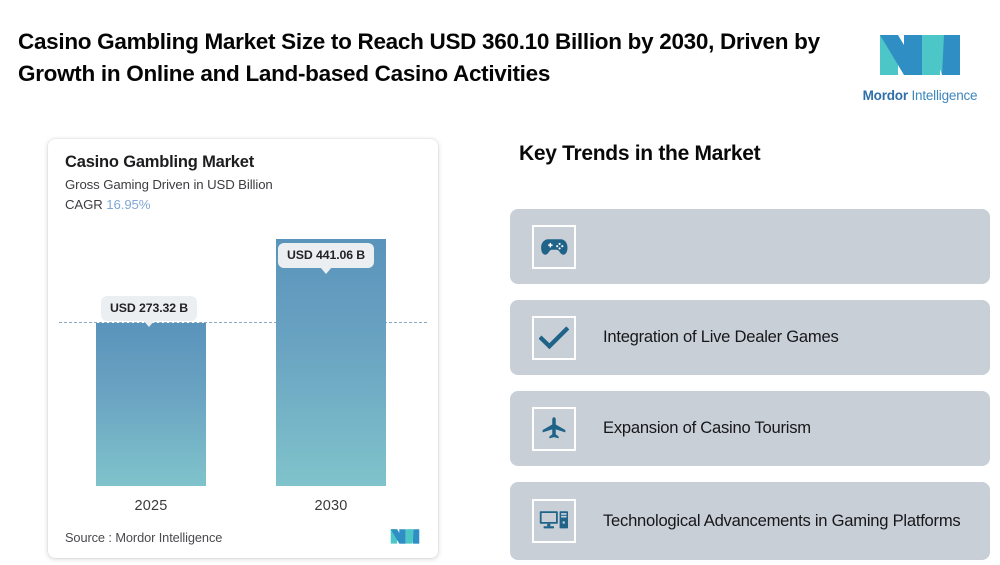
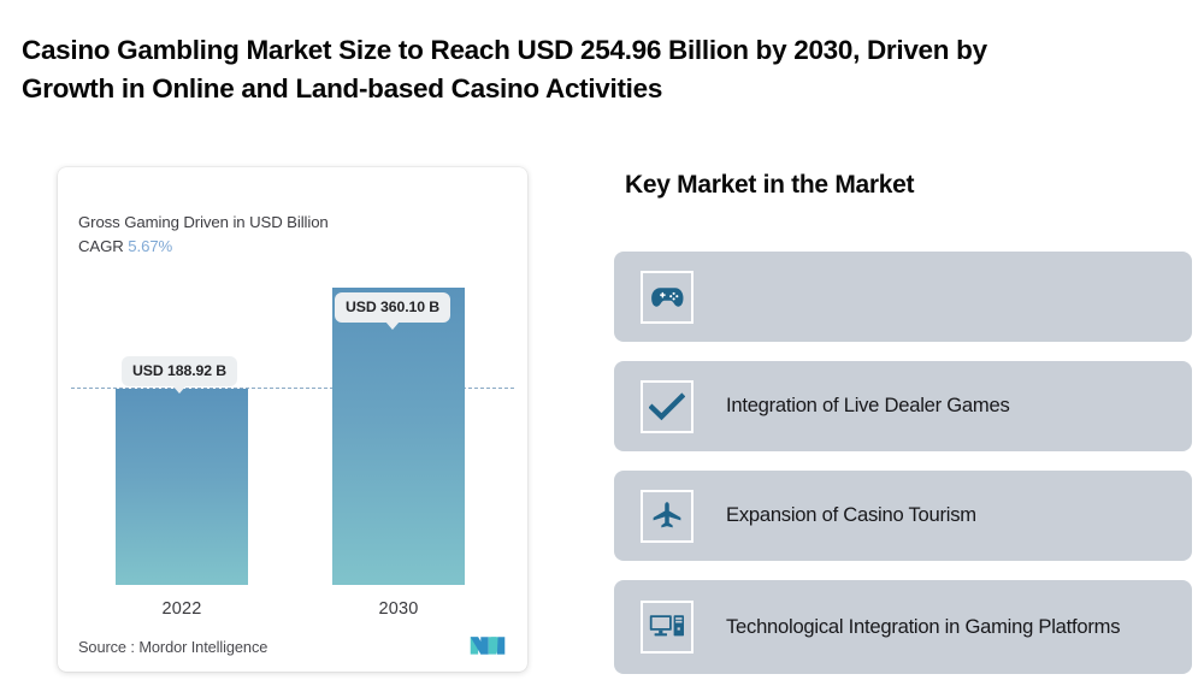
- Casino Gambling Market Size to Reach USD 360.10 Billion by 2030, Driven by Growth in Online and Land-based Casino Activities
+ Casino Gambling Market Size to Reach USD 254.96 Billion by 2030, Driven by Growth in Online and Land-based Casino Activities
- Mordor Intelligence
- Casino Gambling Market
  Gross Gaming Driven in USD Billion
- CAGR 16.95%
+ CAGR 5.67%
- USD 273.32 B
+ USD 188.92 B
- USD 441.06 B
+ USD 360.10 B
- 2025
+ 2022
  2030
  Source : Mordor Intelligence
- Key Trends in the Market
+ Key Market in the Market
  Integration of Live Dealer Games
  Expansion of Casino Tourism
- Technological Advancements in Gaming Platforms
+ Technological Integration in Gaming Platforms
